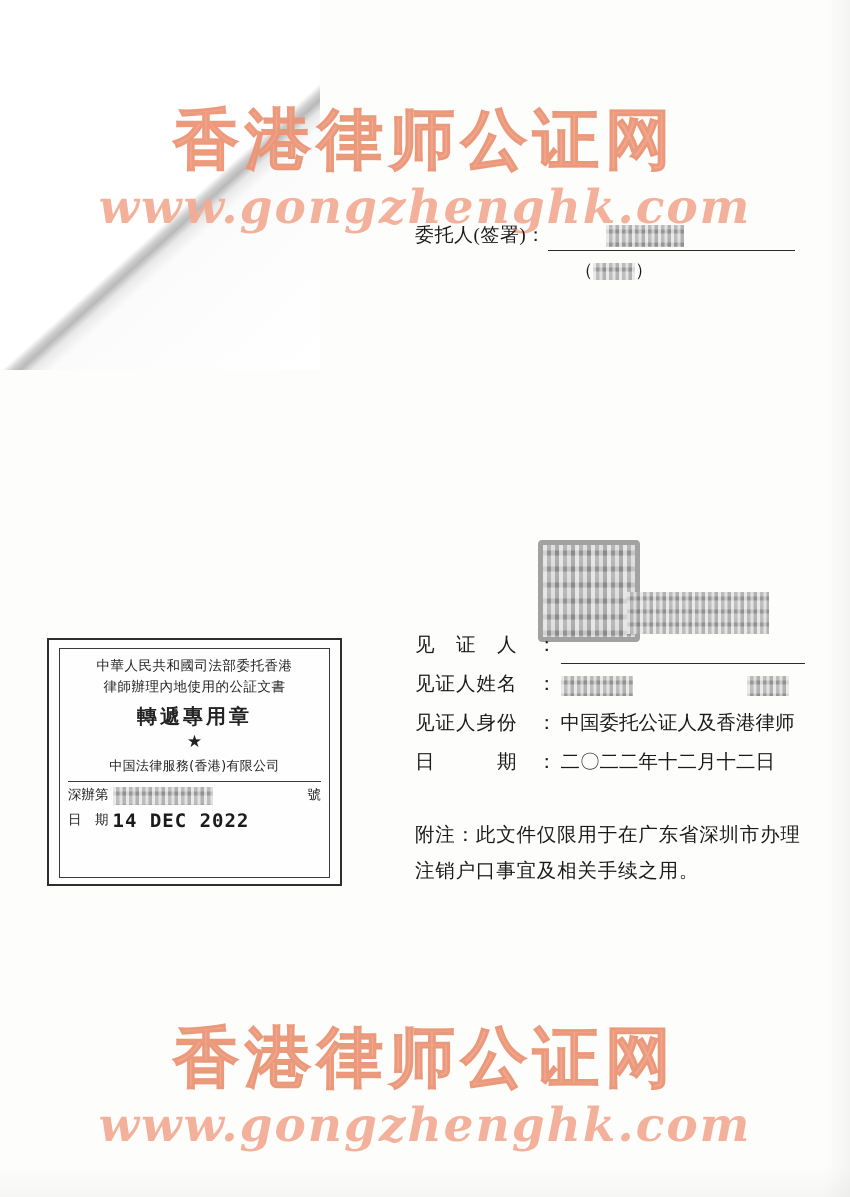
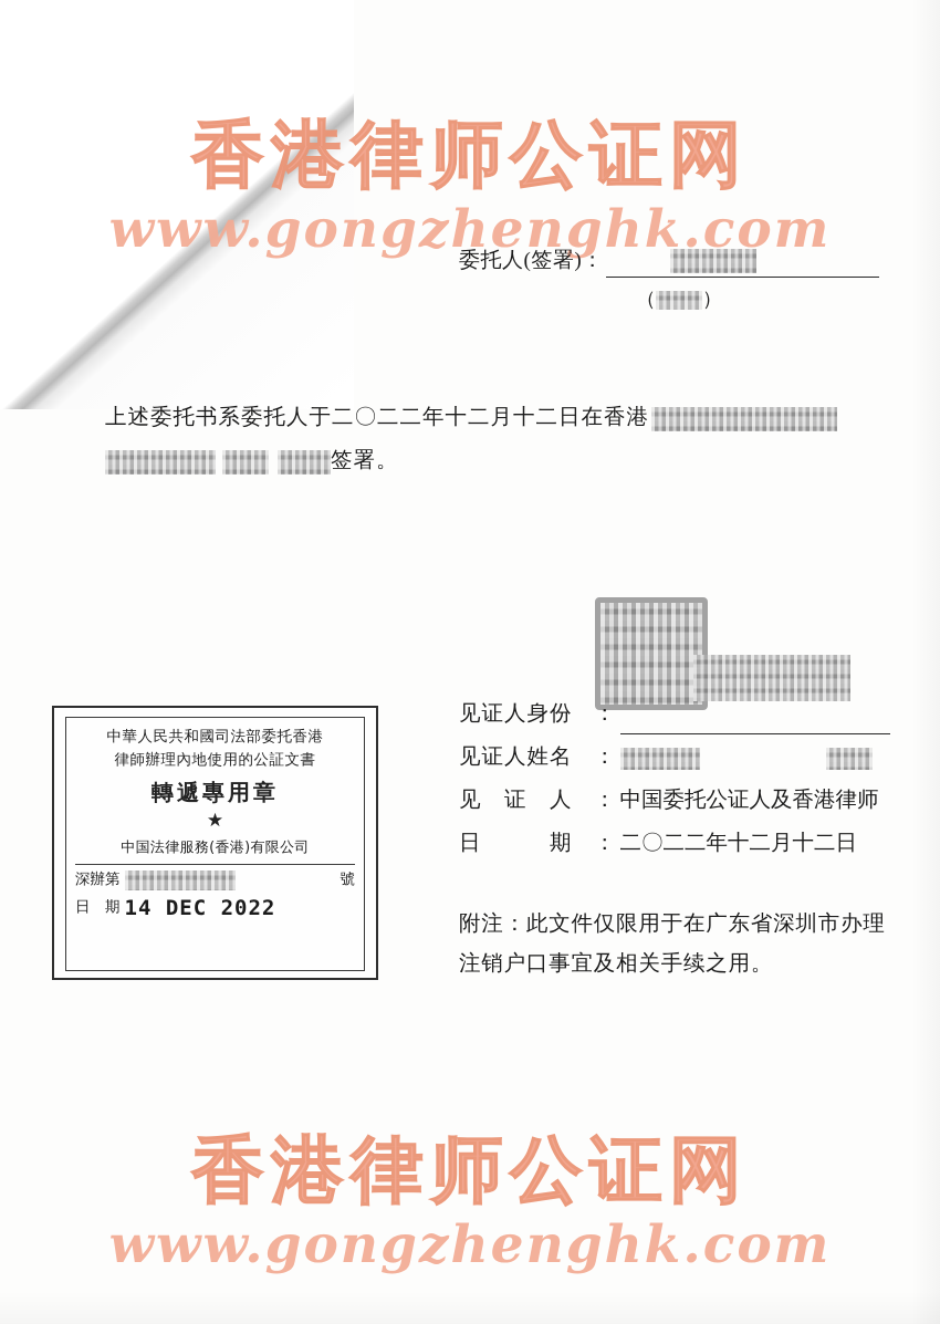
  香港律师公证网
  www.gongzhenghk.com
  委托人(签署)：
  （ ）
+ 上述委托书系委托人于二〇二二年十二月十二日在香港
+ 签署。
  中華人民共和國司法部委托香港
  律師辦理內地使用的公証文書
  轉遞專用章
  ★
  中国法律服務(香港)有限公司
  深辦第
  號
  日 期
  14 DEC 2022
- 见 证 人
+ 见证人身份
  ：
  见证人姓名
  ：
- 见证人身份
+ 见 证 人
  ：
  中国委托公证人及香港律师
  日 期
  ：
  二〇二二年十二月十二日
  附注：此文件仅限用于在广东省深圳市办理
  注销户口事宜及相关手续之用。
  香港律师公证网
  www.gongzhenghk.com
